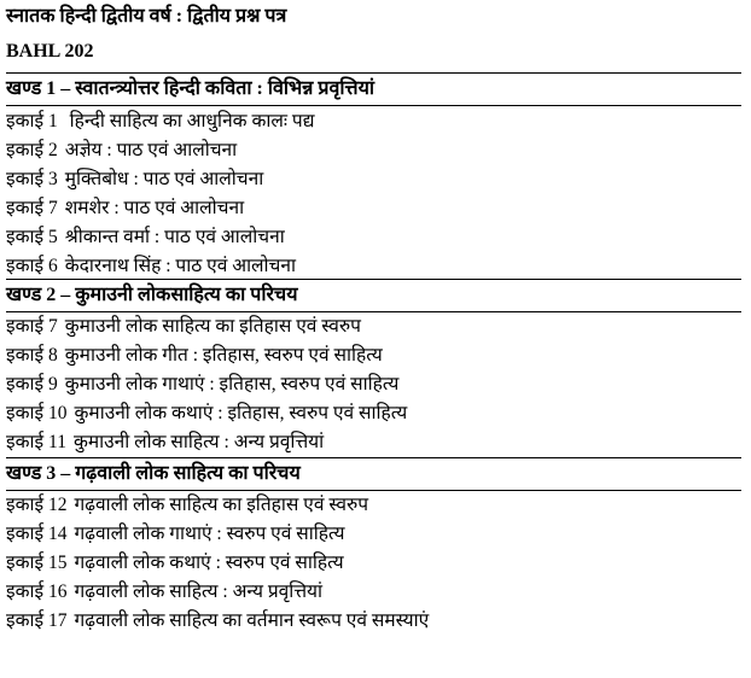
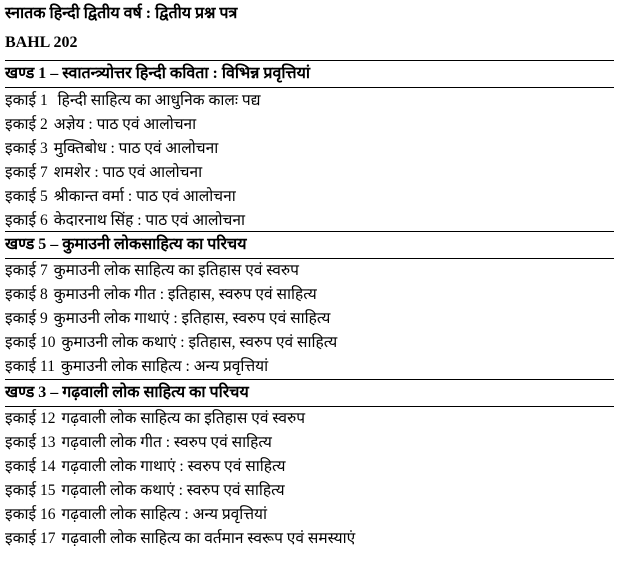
  स्नातक हिन्दी द्वितीय वर्ष : द्वितीय प्रश्न पत्र
  BAHL 202
  खण्ड 1 – स्वातन्त्र्योत्तर हिन्दी कविता : विभिन्न प्रवृत्तियां
  इकाई 1 हिन्दी साहित्य का आधुनिक कालः पद्य
  इकाई 2 अज्ञेय : पाठ एवं आलोचना
  इकाई 3 मुक्तिबोध : पाठ एवं आलोचना
  इकाई 7 शमशेर : पाठ एवं आलोचना
  इकाई 5 श्रीकान्त वर्मा : पाठ एवं आलोचना
  इकाई 6 केदारनाथ सिंह : पाठ एवं आलोचना
- खण्ड 2 – कुमाउनी लोकसाहित्य का परिचय
+ खण्ड 5 – कुमाउनी लोकसाहित्य का परिचय
  इकाई 7 कुमाउनी लोक साहित्य का इतिहास एवं स्वरुप
  इकाई 8 कुमाउनी लोक गीत : इतिहास, स्वरुप एवं साहित्य
  इकाई 9 कुमाउनी लोक गाथाएं : इतिहास, स्वरुप एवं साहित्य
  इकाई 10 कुमाउनी लोक कथाएं : इतिहास, स्वरुप एवं साहित्य
  इकाई 11 कुमाउनी लोक साहित्य : अन्य प्रवृत्तियां
  खण्ड 3 – गढ़वाली लोक साहित्य का परिचय
  इकाई 12 गढ़वाली लोक साहित्य का इतिहास एवं स्वरुप
+ इकाई 13 गढ़वाली लोक गीत : स्वरुप एवं साहित्य
  इकाई 14 गढ़वाली लोक गाथाएं : स्वरुप एवं साहित्य
  इकाई 15 गढ़वाली लोक कथाएं : स्वरुप एवं साहित्य
  इकाई 16 गढ़वाली लोक साहित्य : अन्य प्रवृत्तियां
  इकाई 17 गढ़वाली लोक साहित्य का वर्तमान स्वरूप एवं समस्याएं
